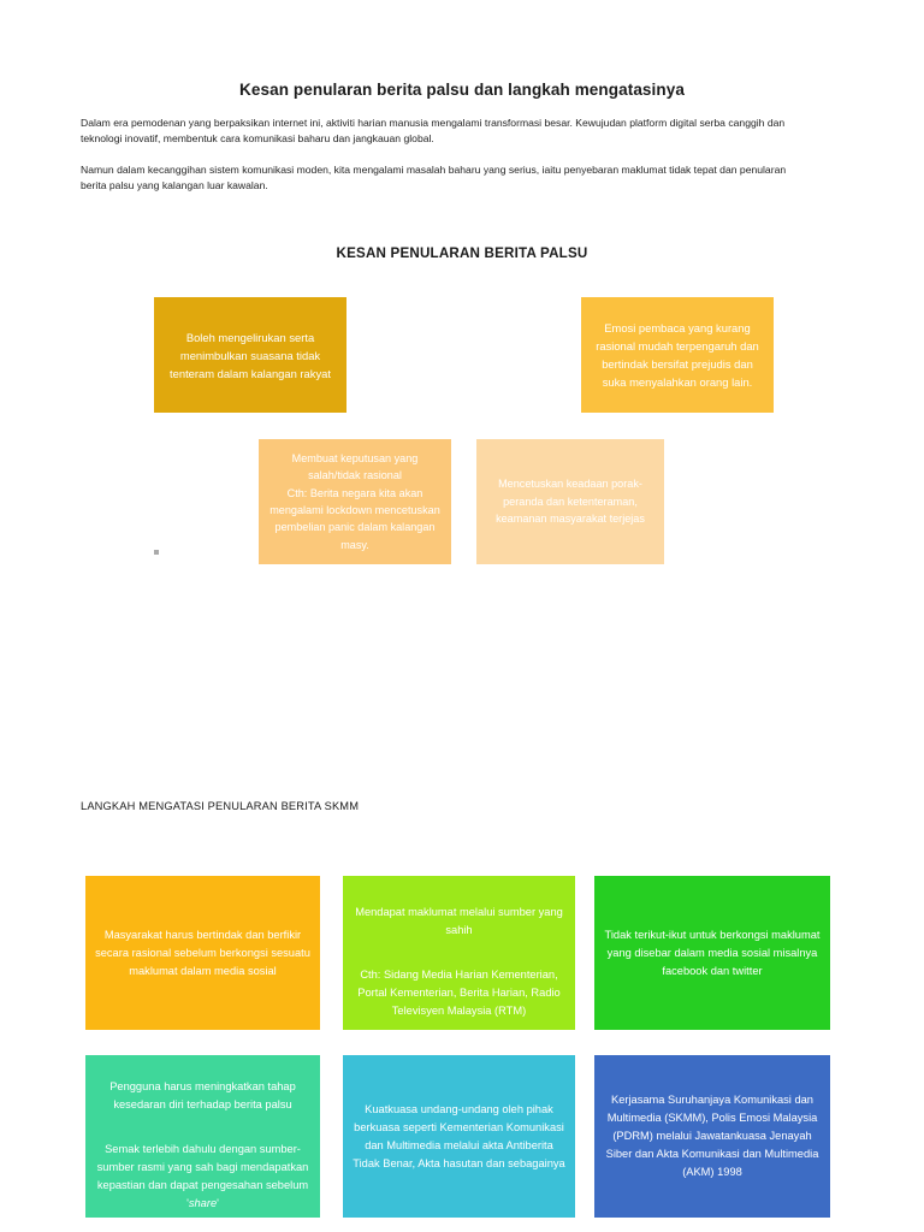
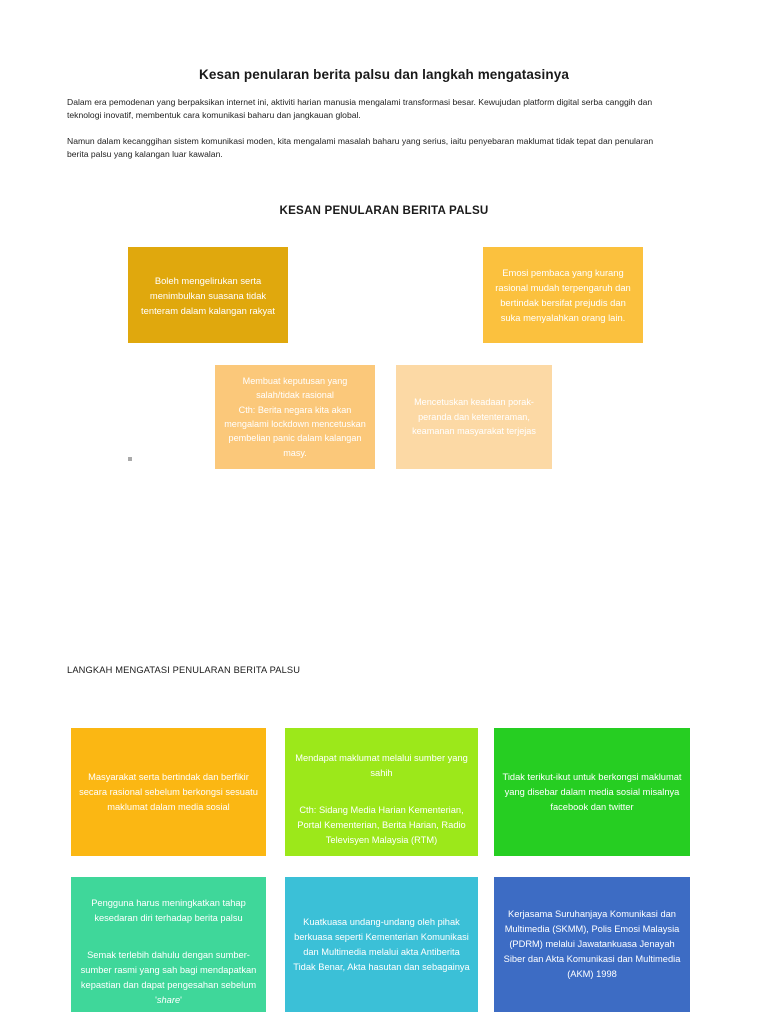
  Kesan penularan berita palsu dan langkah mengatasinya
  Dalam era pemodenan yang berpaksikan internet ini, aktiviti harian manusia mengalami transformasi besar. Kewujudan platform digital serba canggih dan teknologi inovatif, membentuk cara komunikasi baharu dan jangkauan global.
  Namun dalam kecanggihan sistem komunikasi moden, kita mengalami masalah baharu yang serius, iaitu penyebaran maklumat tidak tepat dan penularan berita palsu yang kalangan luar kawalan.
  KESAN PENULARAN BERITA PALSU
  Boleh mengelirukan serta menimbulkan suasana tidak tenteram dalam kalangan rakyat
  Emosi pembaca yang kurang rasional mudah terpengaruh dan bertindak bersifat prejudis dan suka menyalahkan orang lain.
  Membuat keputusan yang salah/tidak rasional
  Cth: Berita negara kita akan mengalami lockdown mencetuskan pembelian panic dalam kalangan masy.
  Mencetuskan keadaan porak-peranda dan ketenteraman, keamanan masyarakat terjejas
- LANGKAH MENGATASI PENULARAN BERITA SKMM
+ LANGKAH MENGATASI PENULARAN BERITA PALSU
- Masyarakat harus bertindak dan berfikir secara rasional sebelum berkongsi sesuatu maklumat dalam media sosial
+ Masyarakat serta bertindak dan berfikir secara rasional sebelum berkongsi sesuatu maklumat dalam media sosial
  Mendapat maklumat melalui sumber yang sahih Cth: Sidang Media Harian Kementerian, Portal Kementerian, Berita Harian, Radio Televisyen Malaysia (RTM)
  Tidak terikut-ikut untuk berkongsi maklumat yang disebar dalam media sosial misalnya facebook dan twitter
  Pengguna harus meningkatkan tahap kesedaran diri terhadap berita palsu Semak terlebih dahulu dengan sumber-sumber rasmi yang sah bagi mendapatkan kepastian dan dapat pengesahan sebelum 'share'
  Kuatkuasa undang-undang oleh pihak berkuasa seperti Kementerian Komunikasi dan Multimedia melalui akta Antiberita Tidak Benar, Akta hasutan dan sebagainya
  Kerjasama Suruhanjaya Komunikasi dan Multimedia (SKMM), Polis Emosi Malaysia (PDRM) melalui Jawatankuasa Jenayah Siber dan Akta Komunikasi dan Multimedia (AKM) 1998
